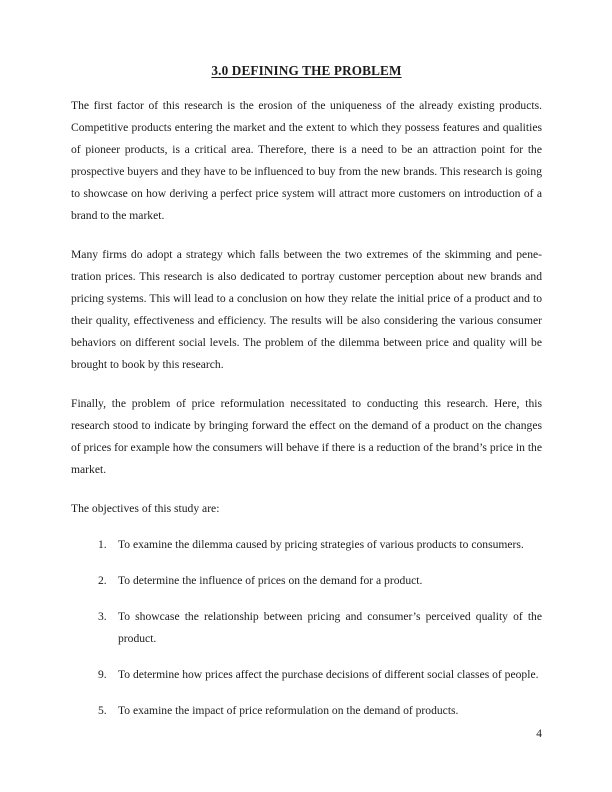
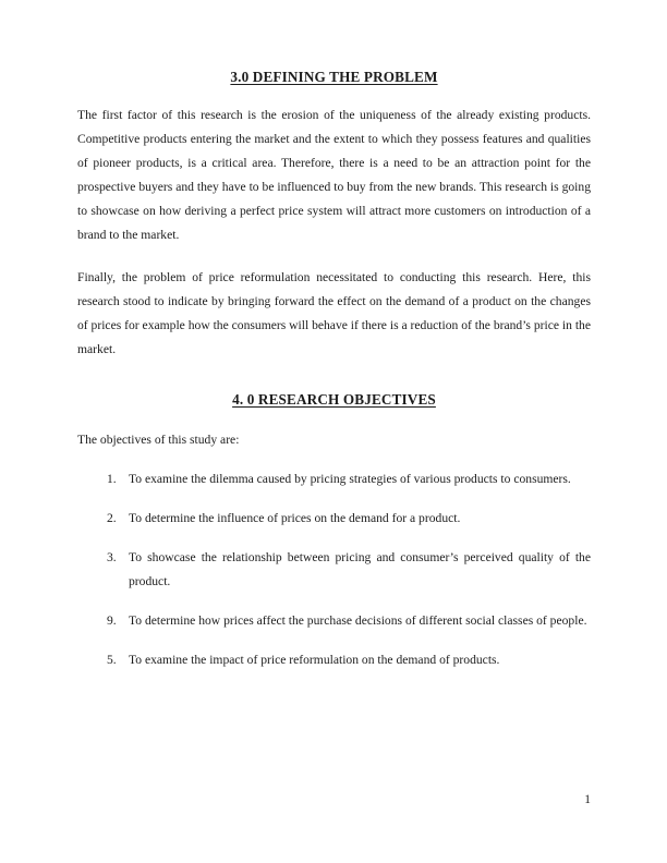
  3.0 DEFINING THE PROBLEM
  The first factor of this research is the erosion of the uniqueness of the already existing products. Competitive products entering the market and the extent to which they possess features and qualities of pioneer products, is a critical area. Therefore, there is a need to be an attraction point for the prospective buyers and they have to be influenced to buy from the new brands. This research is going to showcase on how deriving a perfect price system will attract more customers on introduction of a brand to the market.
- Many firms do adopt a strategy which falls between the two extremes of the skimming and pene-tration prices. This research is also dedicated to portray customer perception about new brands and pricing systems. This will lead to a conclusion on how they relate the initial price of a product and to their quality, effectiveness and efficiency. The results will be also considering the various consumer behaviors on different social levels. The problem of the dilemma between price and quality will be brought to book by this research.
  Finally, the problem of price reformulation necessitated to conducting this research. Here, this research stood to indicate by bringing forward the effect on the demand of a product on the changes of prices for example how the consumers will behave if there is a reduction of the brand’s price in the market.
+ 4. 0 RESEARCH OBJECTIVES
  The objectives of this study are:
  1.
  To examine the dilemma caused by pricing strategies of various products to consumers.
  2.
  To determine the influence of prices on the demand for a product.
  3.
  To showcase the relationship between pricing and consumer’s perceived quality of the product.
  9.
  To determine how prices affect the purchase decisions of different social classes of people.
  5.
  To examine the impact of price reformulation on the demand of products.
- 4
+ 1
